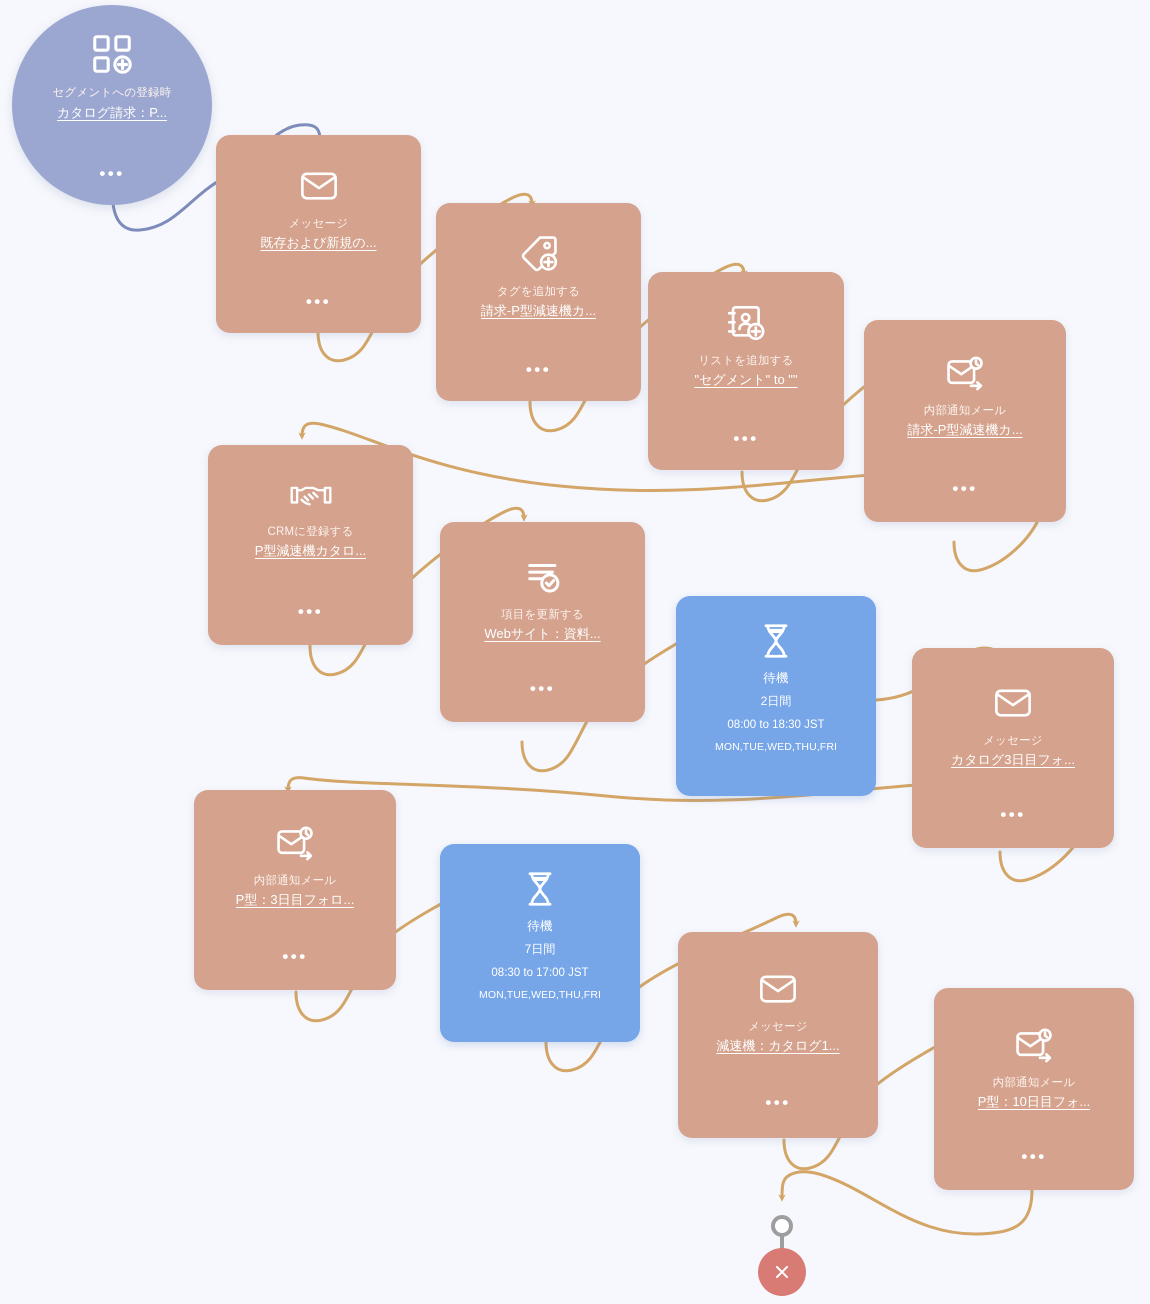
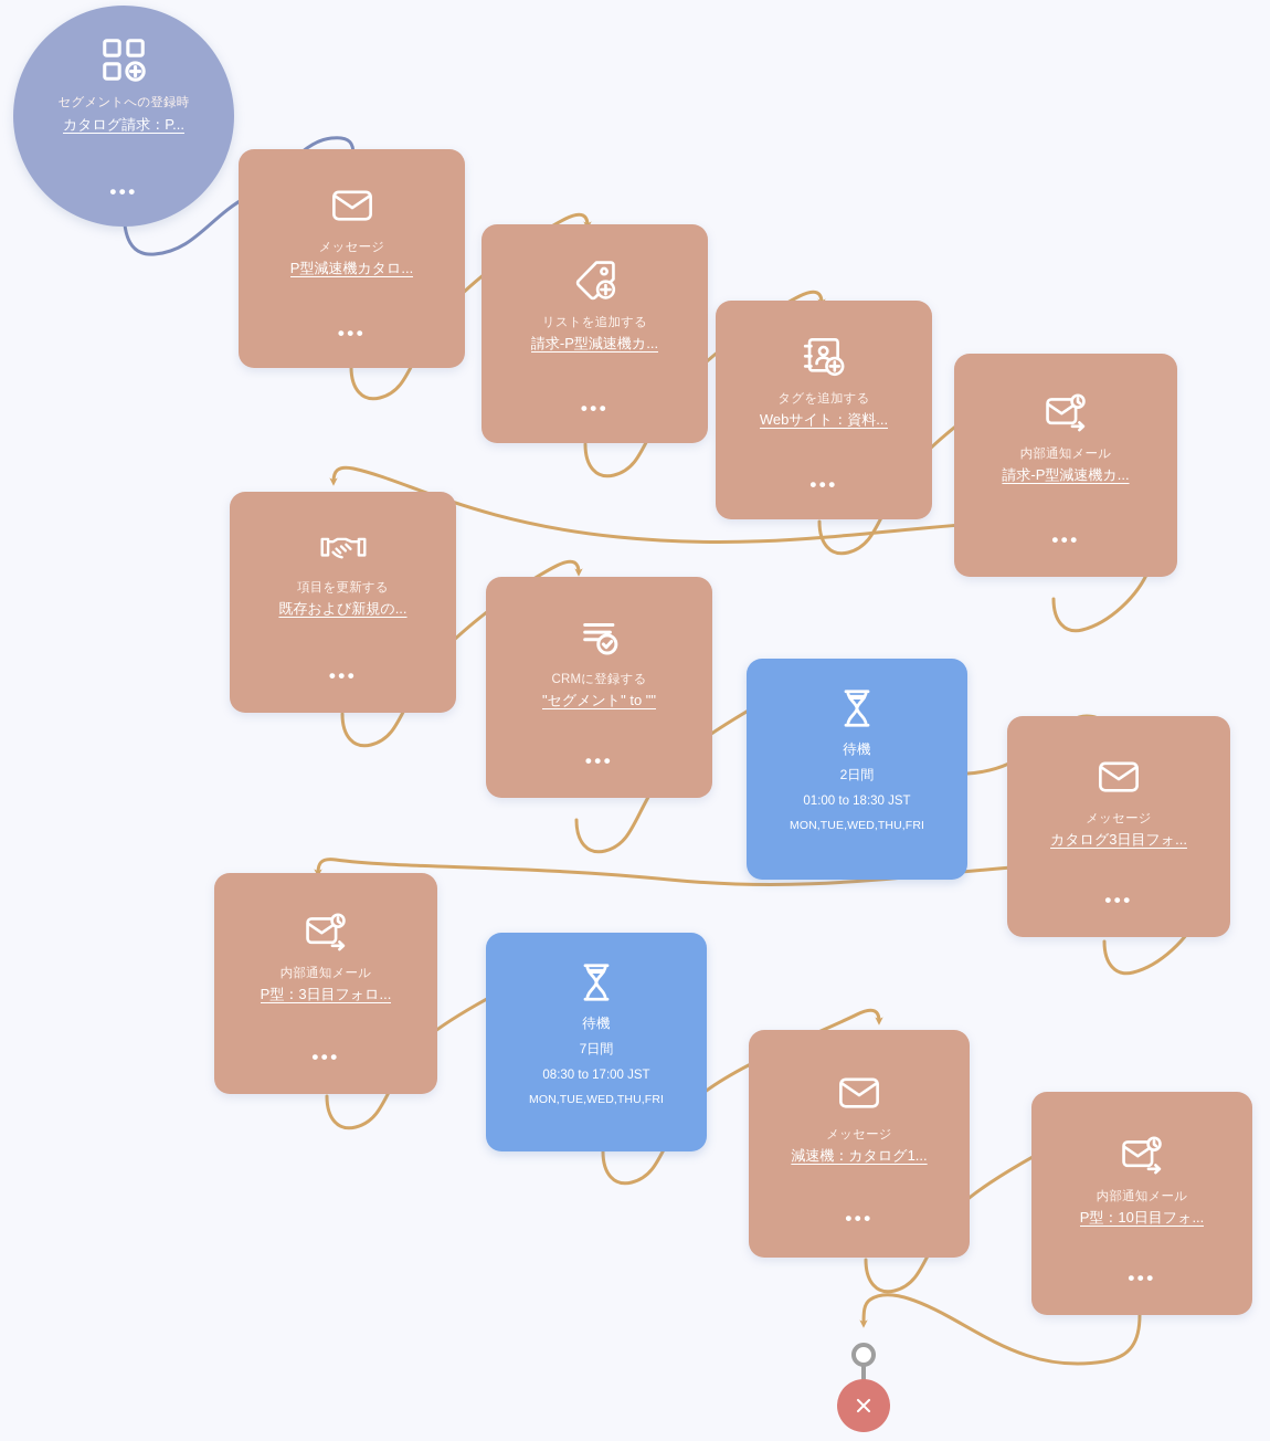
  セグメントへの登録時
  カタログ請求：P...
  •••
  メッセージ
- 既存および新規の...
+ P型減速機カタロ...
  •••
- タグを追加する
+ リストを追加する
  請求-P型減速機カ...
  •••
- リストを追加する
+ タグを追加する
- "セグメント" to ""
+ Webサイト：資料...
  •••
  内部通知メール
  請求-P型減速機カ...
  •••
- CRMに登録する
+ 項目を更新する
- P型減速機カタロ...
+ 既存および新規の...
  •••
- 項目を更新する
+ CRMに登録する
- Webサイト：資料...
+ "セグメント" to ""
  •••
  待機
  2日間
- 08:00 to 18:30 JST
+ 01:00 to 18:30 JST
  MON,TUE,WED,THU,FRI
  メッセージ
  カタログ3日目フォ...
  •••
  内部通知メール
  P型：3日目フォロ...
  •••
  待機
  7日間
  08:30 to 17:00 JST
  MON,TUE,WED,THU,FRI
  メッセージ
  減速機：カタログ1...
  •••
  内部通知メール
  P型：10日目フォ...
  •••
